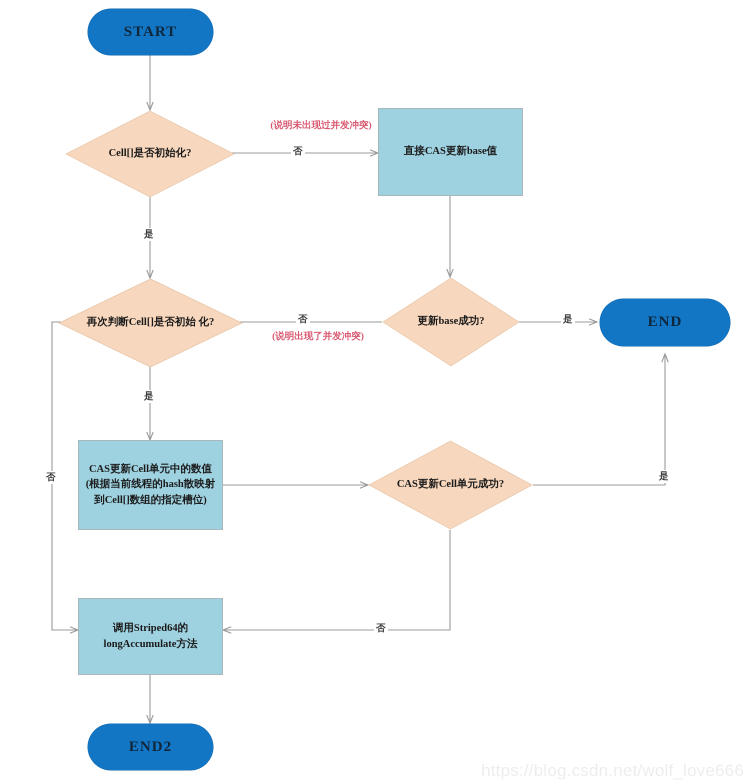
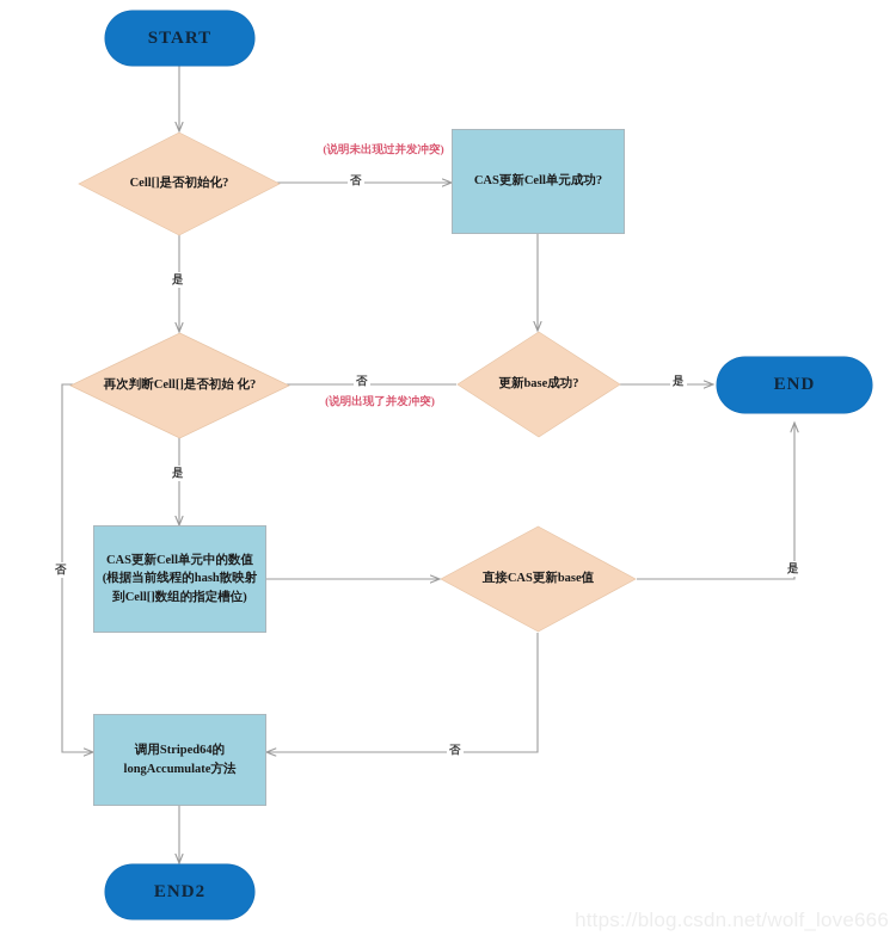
  START
  Cell[]是否初始化?
- 直接CAS更新base值
+ CAS更新Cell单元成功?
  更新base成功?
  再次判断Cell[]是否初始 化?
  END
  CAS更新Cell单元中的数值
  (根据当前线程的hash散映射
  到Cell[]数组的指定槽位)
- CAS更新Cell单元成功?
+ 直接CAS更新base值
  调用Striped64的
  longAccumulate方法
  END2
  否
  是
  否
  是
  是
  否
  是
  否
  (说明未出现过并发冲突)
  (说明出现了并发冲突)
